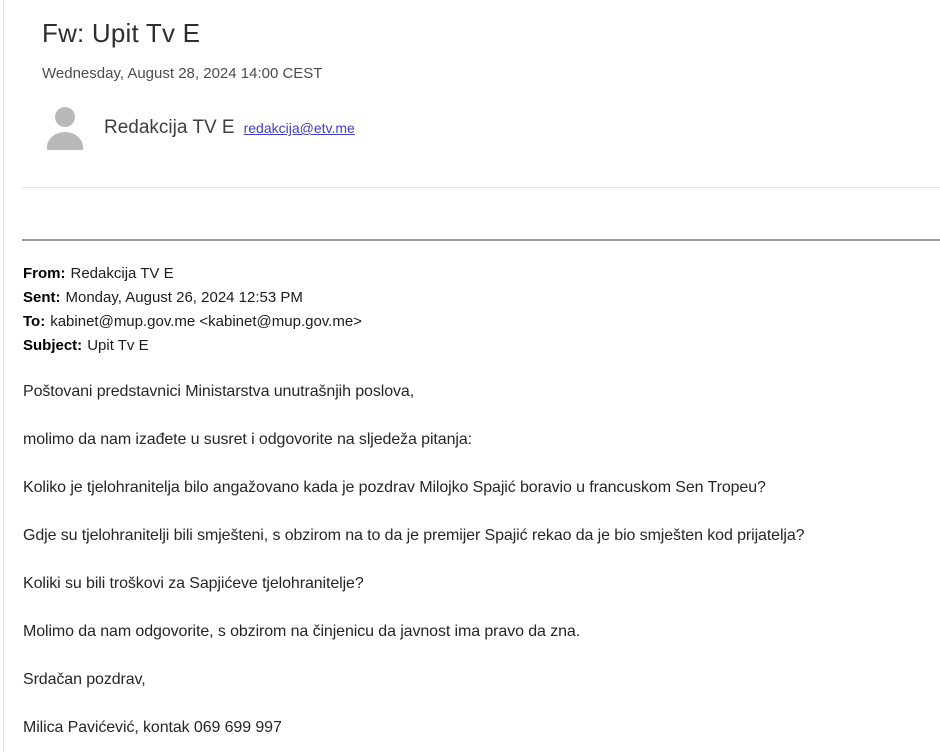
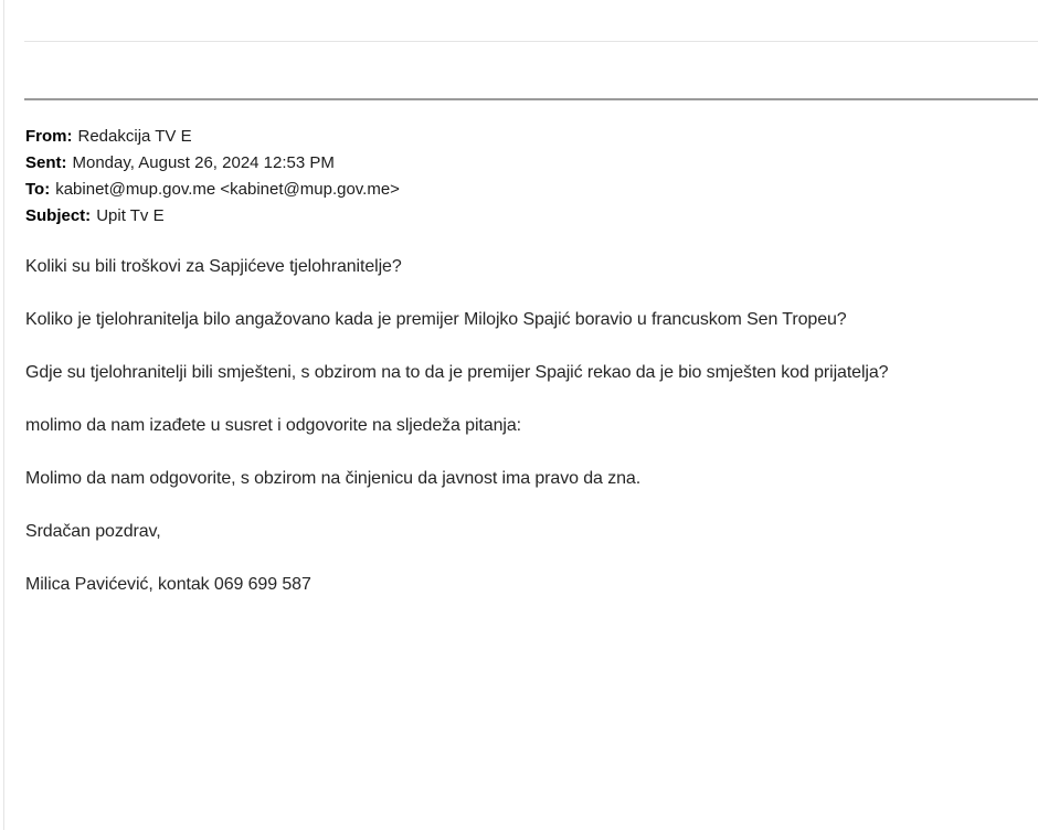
- Fw: Upit Tv E
- Wednesday, August 28, 2024 14:00 CEST
- Redakcija TV E
- redakcija@etv.me
  From: Redakcija TV E
  Sent: Monday, August 26, 2024 12:53 PM
  To: kabinet@mup.gov.me <kabinet@mup.gov.me>
  Subject: Upit Tv E
- Poštovani predstavnici Ministarstva unutrašnjih poslova,
- molimo da nam izađete u susret i odgovorite na sljedeža pitanja:
+ Koliki su bili troškovi za Sapjićeve tjelohranitelje?
- Koliko je tjelohranitelja bilo angažovano kada je pozdrav Milojko Spajić boravio u francuskom Sen Tropeu?
+ Koliko je tjelohranitelja bilo angažovano kada je premijer Milojko Spajić boravio u francuskom Sen Tropeu?
  Gdje su tjelohranitelji bili smješteni, s obzirom na to da je premijer Spajić rekao da je bio smješten kod prijatelja?
- Koliki su bili troškovi za Sapjićeve tjelohranitelje?
+ molimo da nam izađete u susret i odgovorite na sljedeža pitanja:
  Molimo da nam odgovorite, s obzirom na činjenicu da javnost ima pravo da zna.
  Srdačan pozdrav,
- Milica Pavićević, kontak 069 699 997
+ Milica Pavićević, kontak 069 699 587
